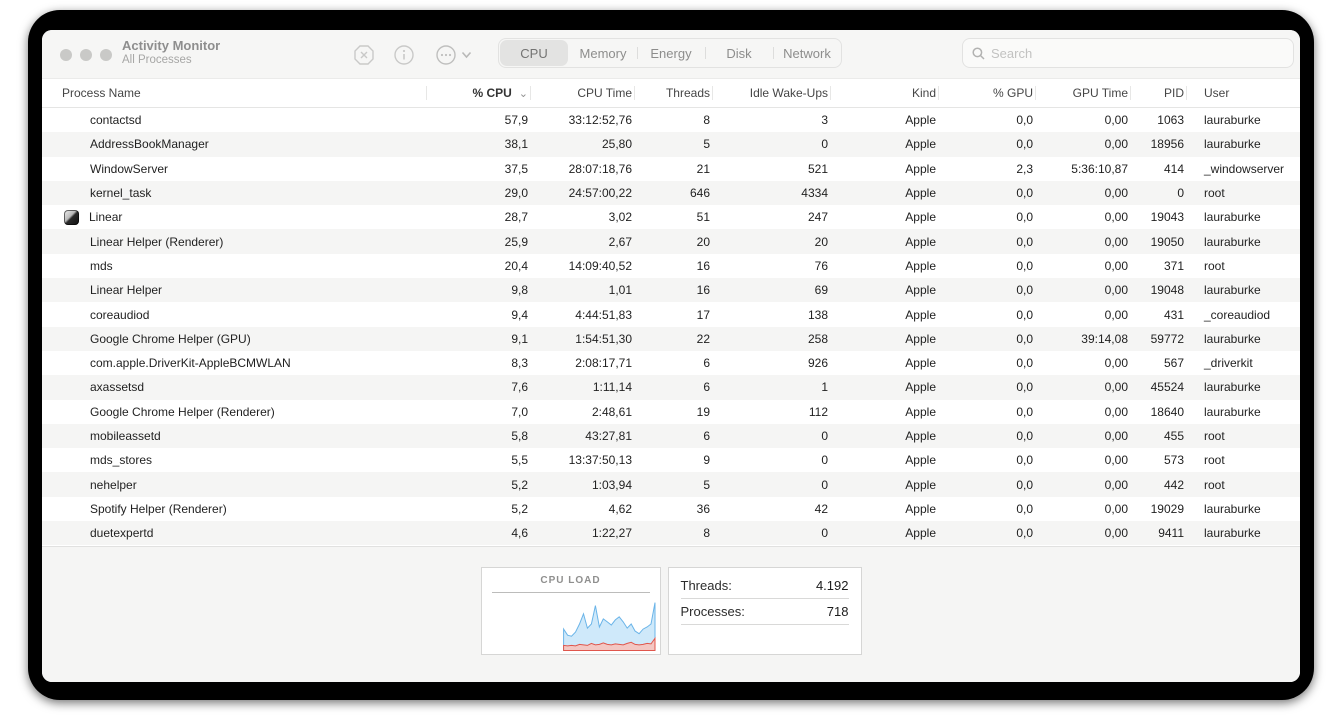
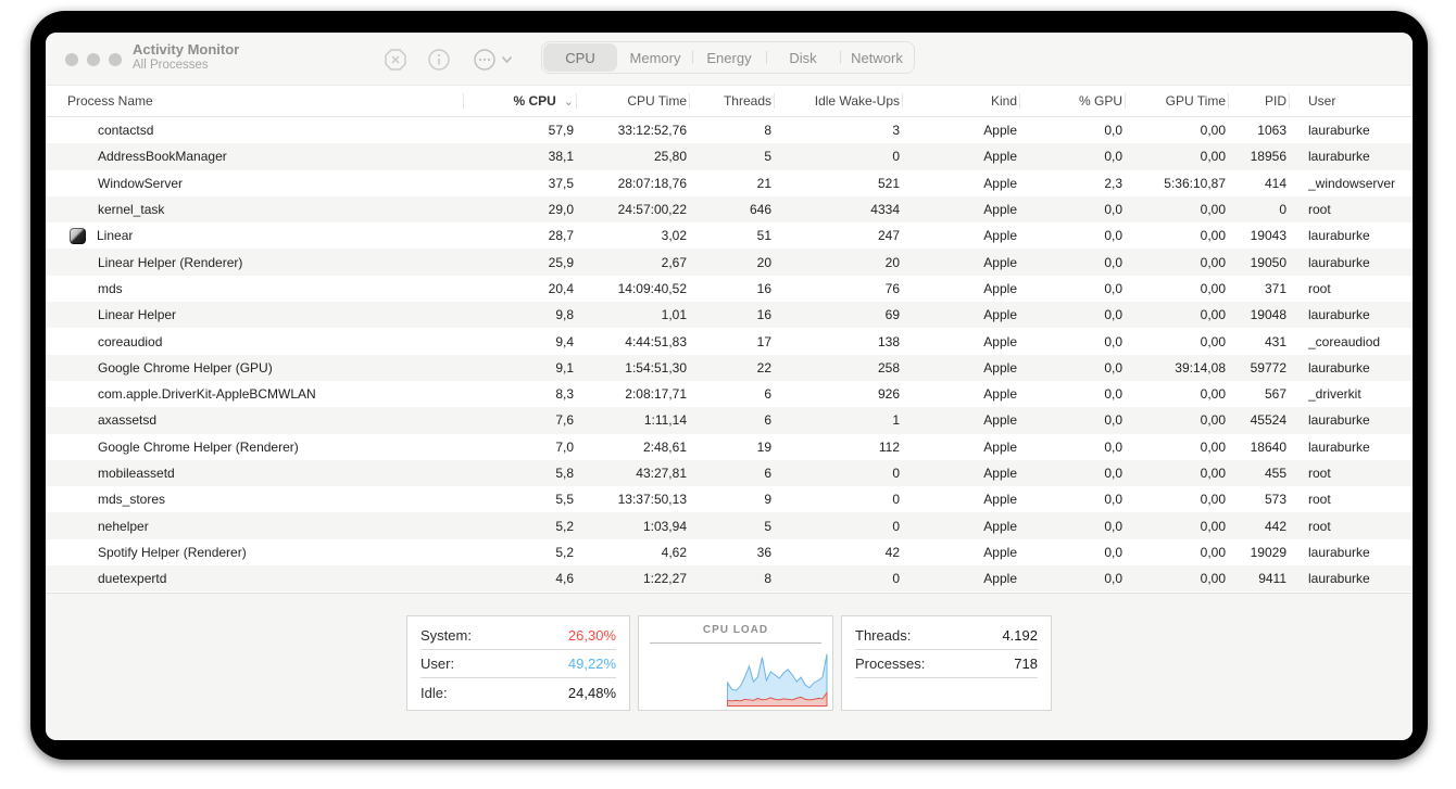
  Activity Monitor
  All Processes
  CPU
  Memory
  Energy
  Disk
  Network
- Search
  Process Name
  % CPU
  ⌄
  CPU Time
  Threads
  Idle Wake-Ups
  Kind
  % GPU
  GPU Time
  PID
  User
  contactsd
  57,9
  33:12:52,76
  8
  3
  Apple
  0,0
  0,00
  1063
  lauraburke
  AddressBookManager
  38,1
  25,80
  5
  0
  Apple
  0,0
  0,00
  18956
  lauraburke
  WindowServer
  37,5
  28:07:18,76
  21
  521
  Apple
  2,3
  5:36:10,87
  414
  _windowserver
  kernel_task
  29,0
  24:57:00,22
  646
  4334
  Apple
  0,0
  0,00
  0
  root
  Linear
  28,7
  3,02
  51
  247
  Apple
  0,0
  0,00
  19043
  lauraburke
  Linear Helper (Renderer)
  25,9
  2,67
  20
  20
  Apple
  0,0
  0,00
  19050
  lauraburke
  mds
  20,4
  14:09:40,52
  16
  76
  Apple
  0,0
  0,00
  371
  root
  Linear Helper
  9,8
  1,01
  16
  69
  Apple
  0,0
  0,00
  19048
  lauraburke
  coreaudiod
  9,4
  4:44:51,83
  17
  138
  Apple
  0,0
  0,00
  431
  _coreaudiod
  Google Chrome Helper (GPU)
  9,1
  1:54:51,30
  22
  258
  Apple
  0,0
  39:14,08
  59772
  lauraburke
  com.apple.DriverKit-AppleBCMWLAN
  8,3
  2:08:17,71
  6
  926
  Apple
  0,0
  0,00
  567
  _driverkit
  axassetsd
  7,6
  1:11,14
  6
  1
  Apple
  0,0
  0,00
  45524
  lauraburke
  Google Chrome Helper (Renderer)
  7,0
  2:48,61
  19
  112
  Apple
  0,0
  0,00
  18640
  lauraburke
  mobileassetd
  5,8
  43:27,81
  6
  0
  Apple
  0,0
  0,00
  455
  root
  mds_stores
  5,5
  13:37:50,13
  9
  0
  Apple
  0,0
  0,00
  573
  root
  nehelper
  5,2
  1:03,94
  5
  0
  Apple
  0,0
  0,00
  442
  root
  Spotify Helper (Renderer)
  5,2
  4,62
  36
  42
  Apple
  0,0
  0,00
  19029
  lauraburke
  duetexpertd
  4,6
  1:22,27
  8
  0
  Apple
  0,0
  0,00
  9411
  lauraburke
+ System:
+ 26,30%
+ User:
+ 49,22%
+ Idle:
+ 24,48%
  CPU LOAD
  Threads:
  4.192
  Processes:
  718
